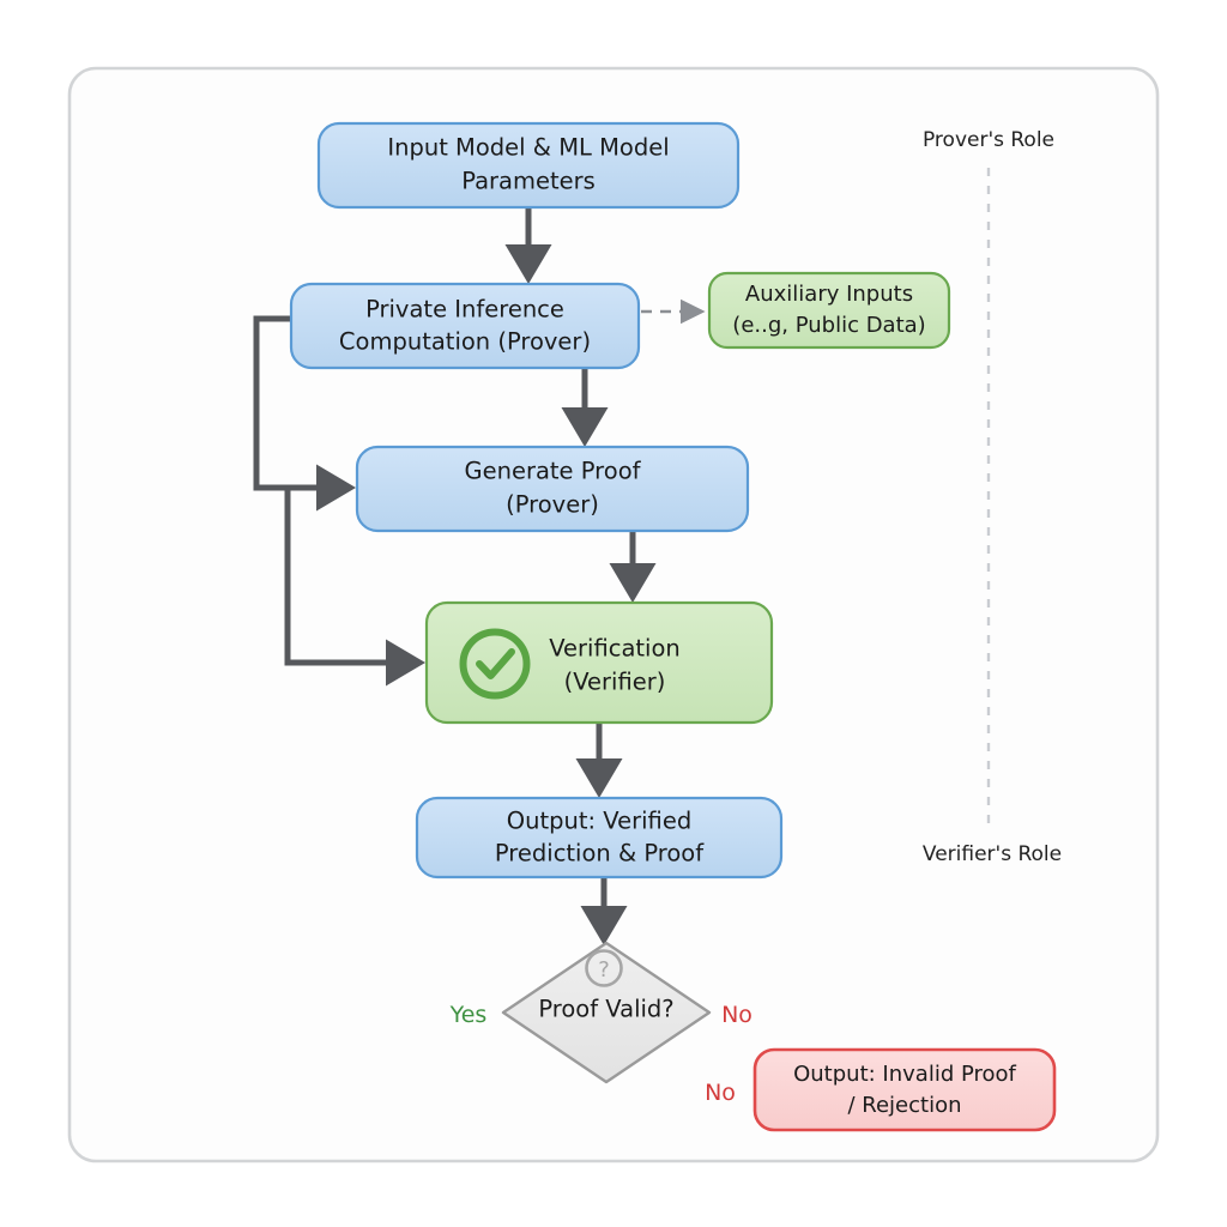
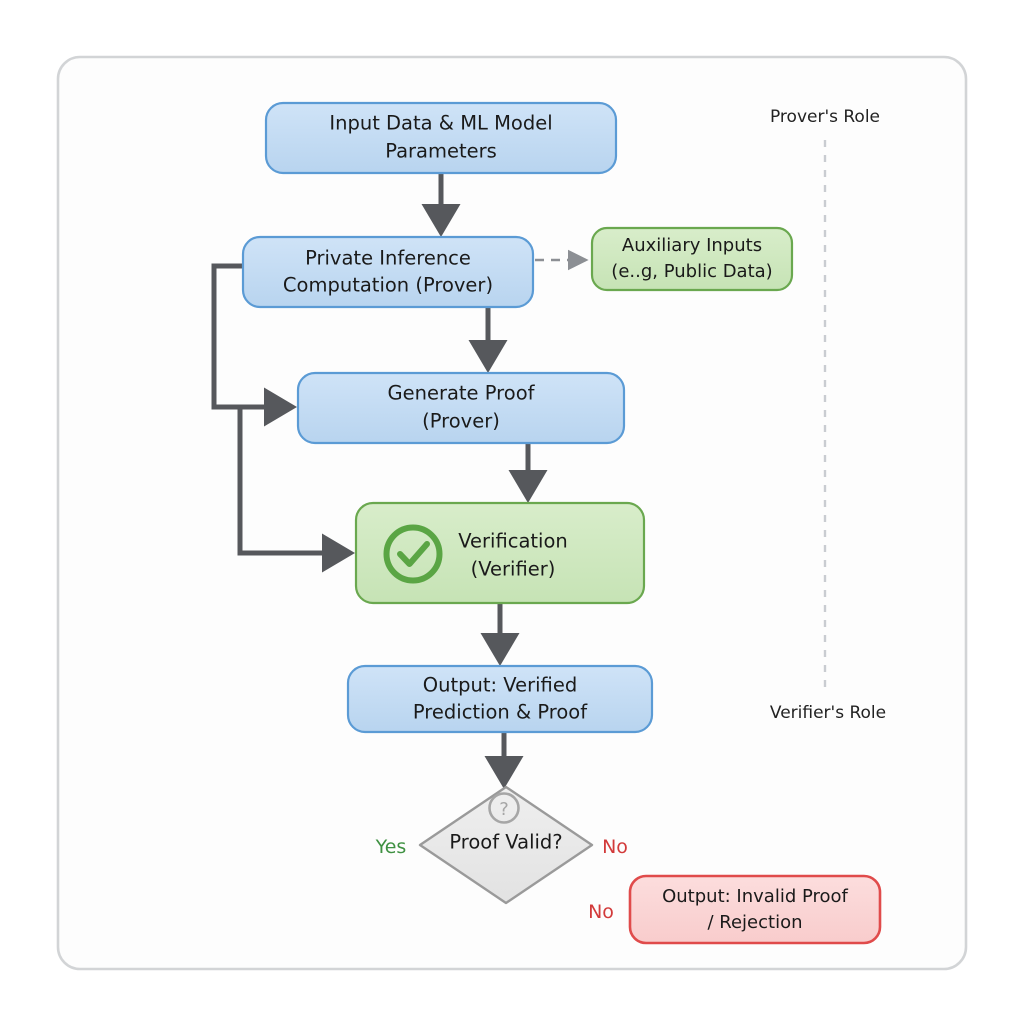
  Prover's Role
  Verifier's Role
- Input Model & ML Model
+ Input Data & ML Model
  Parameters
  Private Inference
  Computation (Prover)
  Auxiliary Inputs
  (e..g, Public Data)
  Generate Proof
  (Prover)
  Verification
  (Verifier)
  Output: Verified
  Prediction & Proof
  ?
  Proof Valid?
  Output: Invalid Proof
  / Rejection
  Yes
  No
  No
